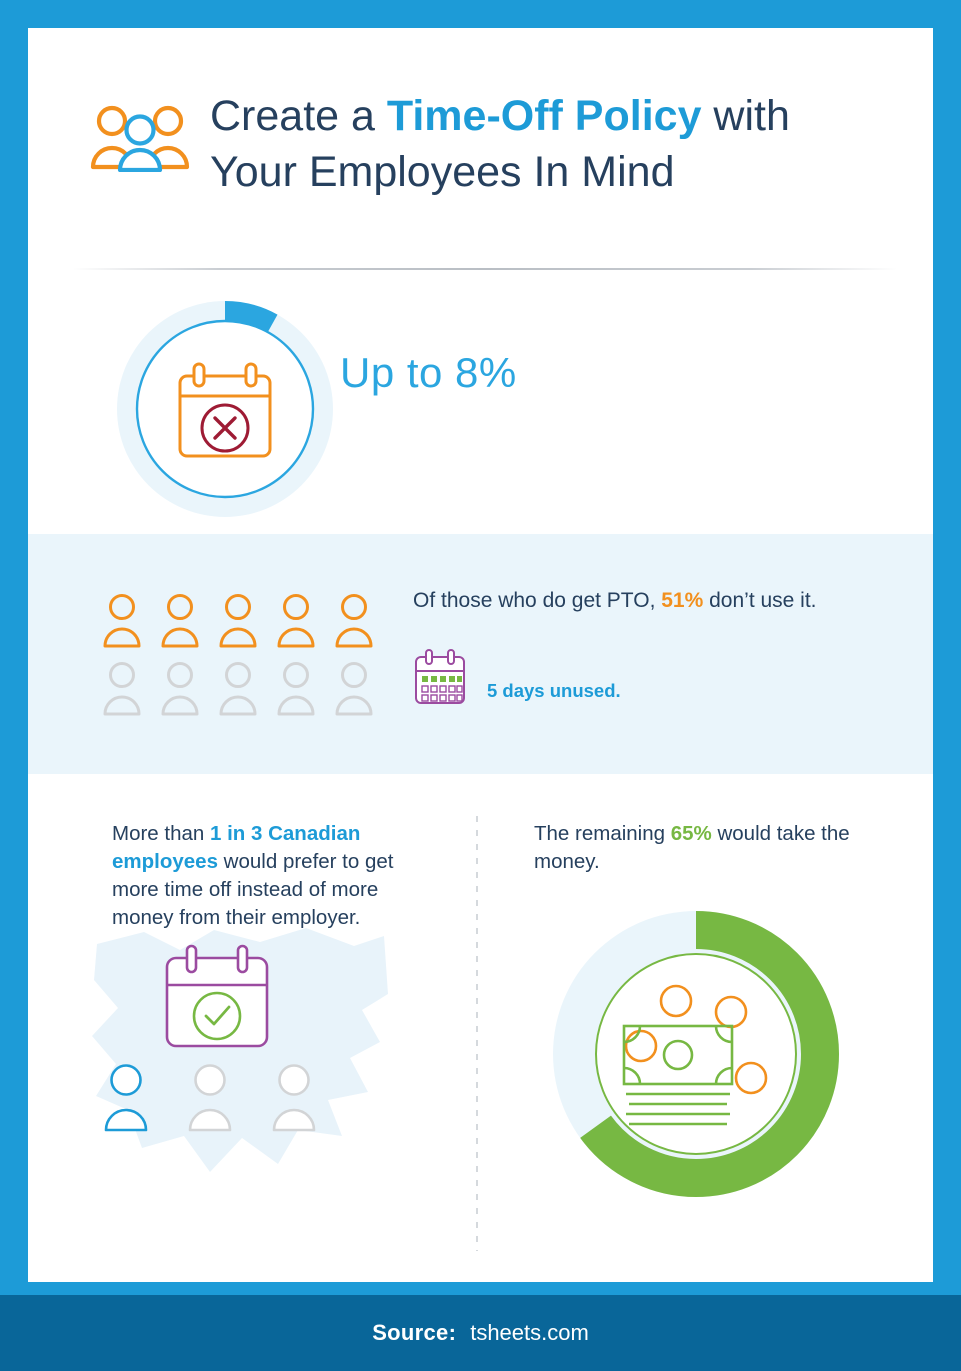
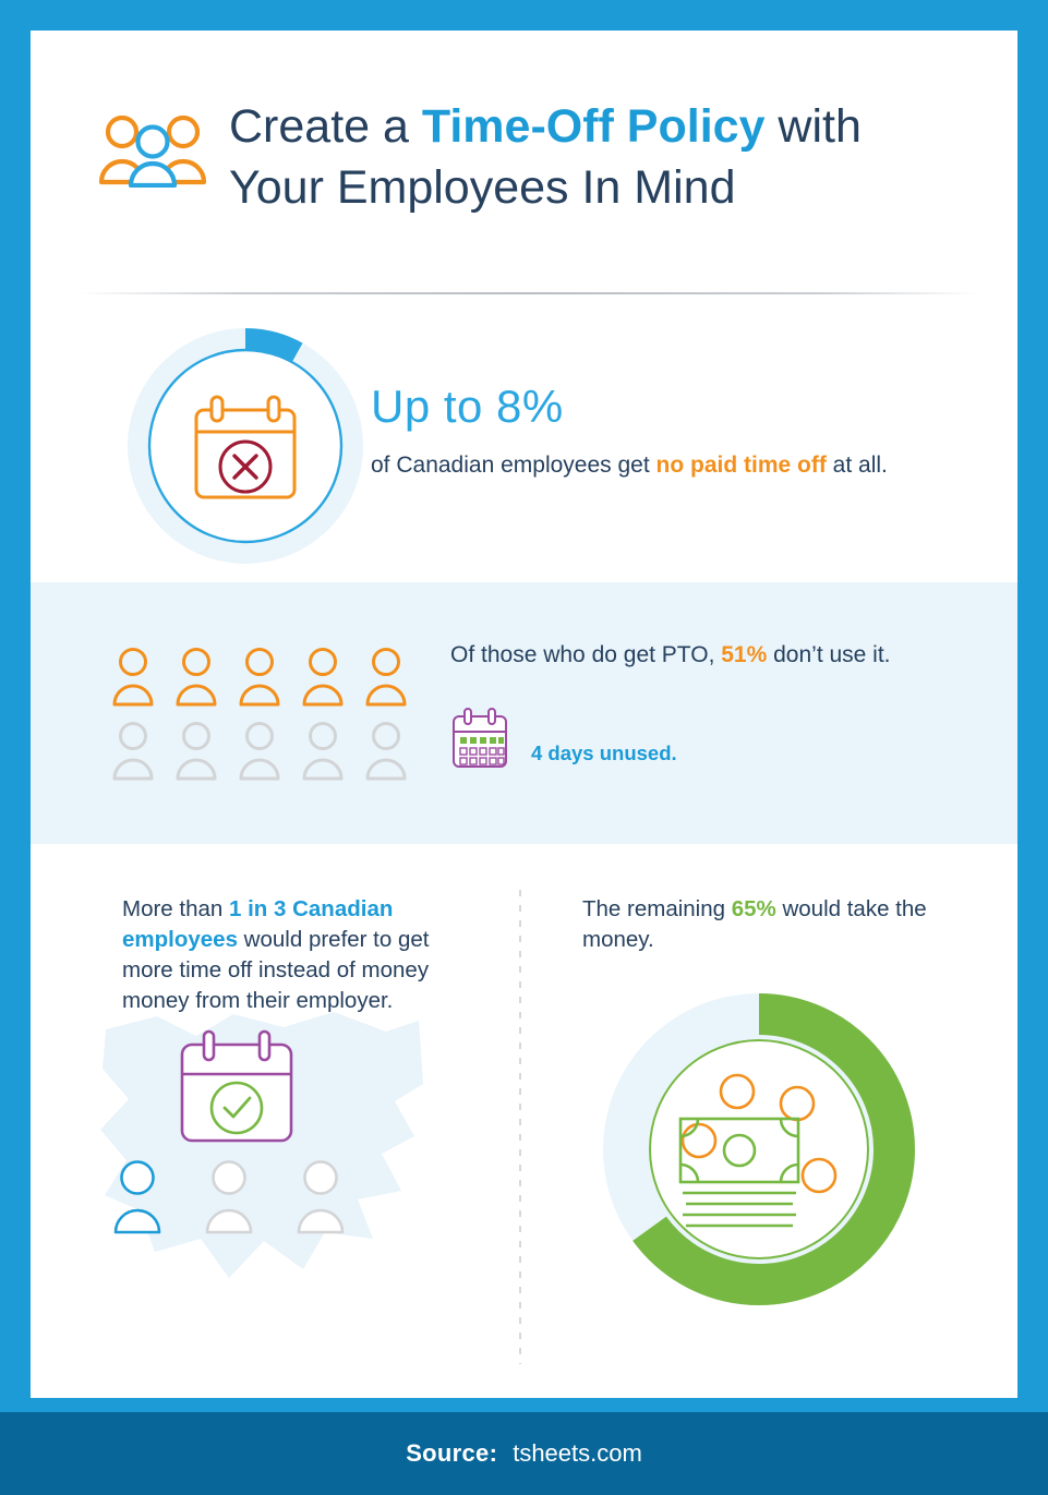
  Create a Time-Off Policy with
  Your Employees In Mind
  Up to 8%
+ of Canadian employees get no paid time off at all.
  Of those who do get PTO, 51% don’t use it.
- 5 days unused.
+ 4 days unused.
- More than 1 in 3 Canadian employees would prefer to get more time off instead of more money from their employer.
+ More than 1 in 3 Canadian employees would prefer to get more time off instead of money money from their employer.
  The remaining 65% would take the money.
  Source:
  tsheets.com
